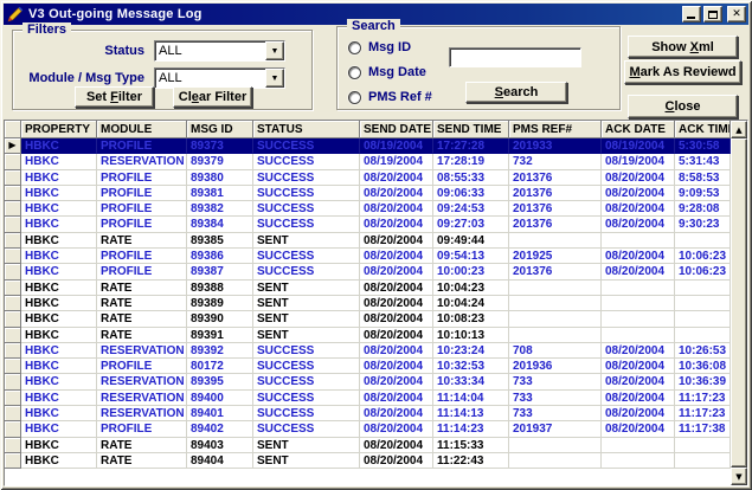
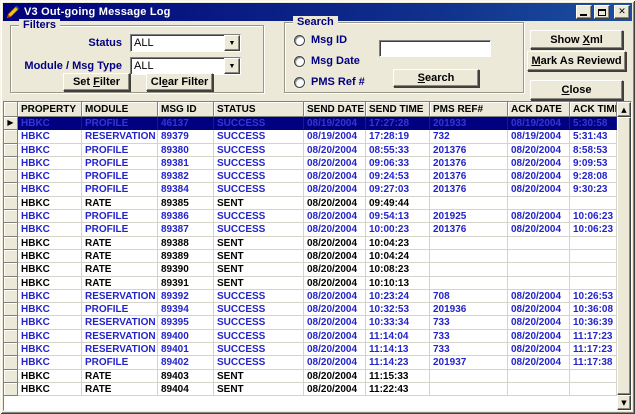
  V3 Out-going Message Log
  ✕
  Filters
  Status
  ALL
  Module / Msg Type
  ALL
  Set
  F
  ilter
  Cl
  e
  ar Filter
  Search
  Msg ID
  Msg Date
  PMS Ref #
  S
  earch
  Show
  X
  ml
  M
  ark As Reviewd
  C
  lose
  PROPERTY
  MODULE
  MSG ID
  STATUS
  SEND DATE
  SEND TIME
  PMS REF#
  ACK DATE
  ACK TIM
  ▶
  HBKC
  PROFILE
- 89373
+ 46137
  SUCCESS
  08/19/2004
  17:27:28
  201933
  08/19/2004
  5:30:58
  HBKC
  RESERVATION
  89379
  SUCCESS
  08/19/2004
  17:28:19
  732
  08/19/2004
  5:31:43
  HBKC
  PROFILE
  89380
  SUCCESS
  08/20/2004
  08:55:33
  201376
  08/20/2004
  8:58:53
  HBKC
  PROFILE
  89381
  SUCCESS
  08/20/2004
  09:06:33
  201376
  08/20/2004
  9:09:53
  HBKC
  PROFILE
  89382
  SUCCESS
  08/20/2004
  09:24:53
  201376
  08/20/2004
  9:28:08
  HBKC
  PROFILE
  89384
  SUCCESS
  08/20/2004
  09:27:03
  201376
  08/20/2004
  9:30:23
  HBKC
  RATE
  89385
  SENT
  08/20/2004
  09:49:44
  HBKC
  PROFILE
  89386
  SUCCESS
  08/20/2004
  09:54:13
  201925
  08/20/2004
  10:06:23
  HBKC
  PROFILE
  89387
  SUCCESS
  08/20/2004
  10:00:23
  201376
  08/20/2004
  10:06:23
  HBKC
  RATE
  89388
  SENT
  08/20/2004
  10:04:23
  HBKC
  RATE
  89389
  SENT
  08/20/2004
  10:04:24
  HBKC
  RATE
  89390
  SENT
  08/20/2004
  10:08:23
  HBKC
  RATE
  89391
  SENT
  08/20/2004
  10:10:13
  HBKC
  RESERVATION
  89392
  SUCCESS
  08/20/2004
  10:23:24
  708
  08/20/2004
  10:26:53
  HBKC
  PROFILE
- 80172
+ 89394
  SUCCESS
  08/20/2004
  10:32:53
  201936
  08/20/2004
  10:36:08
  HBKC
  RESERVATION
  89395
  SUCCESS
  08/20/2004
  10:33:34
  733
  08/20/2004
  10:36:39
  HBKC
  RESERVATION
  89400
  SUCCESS
  08/20/2004
  11:14:04
  733
  08/20/2004
  11:17:23
  HBKC
  RESERVATION
  89401
  SUCCESS
  08/20/2004
  11:14:13
  733
  08/20/2004
  11:17:23
  HBKC
  PROFILE
  89402
  SUCCESS
  08/20/2004
  11:14:23
  201937
  08/20/2004
  11:17:38
  HBKC
  RATE
  89403
  SENT
  08/20/2004
  11:15:33
  HBKC
  RATE
  89404
  SENT
  08/20/2004
  11:22:43
  ▲
  ▼
